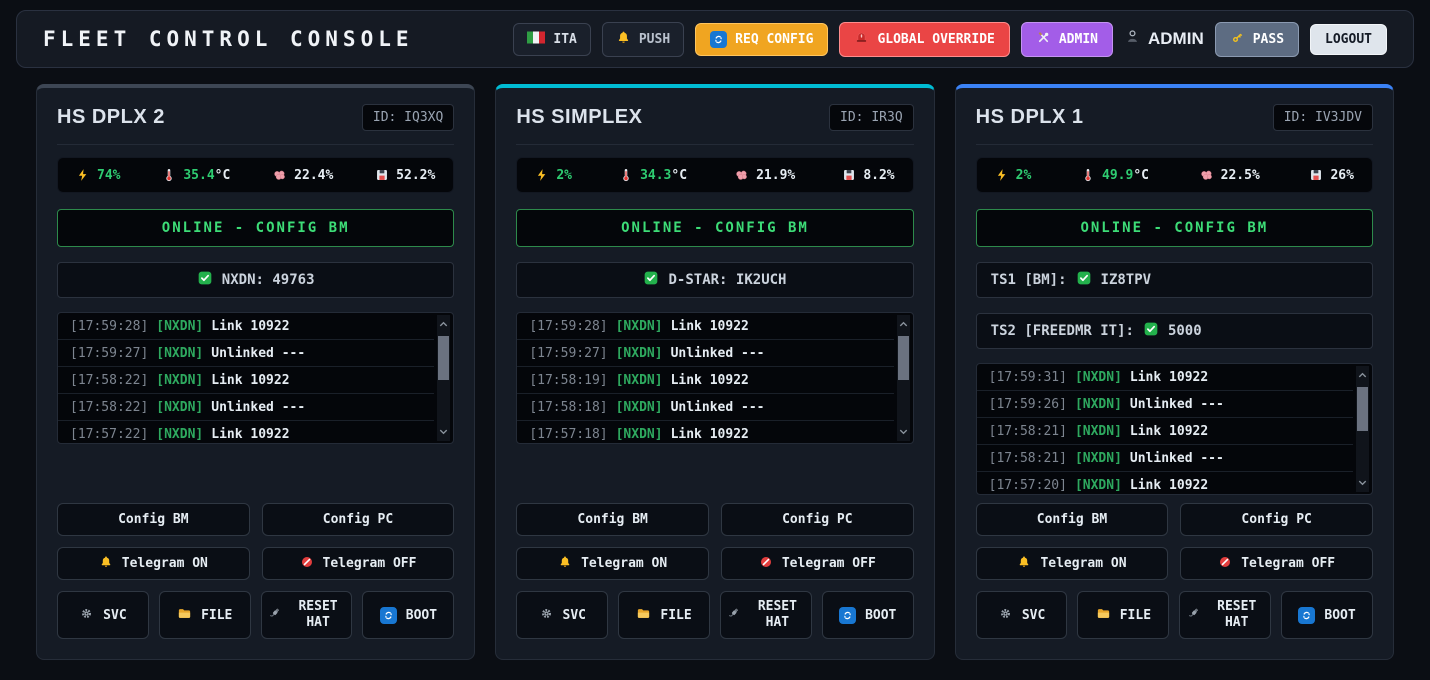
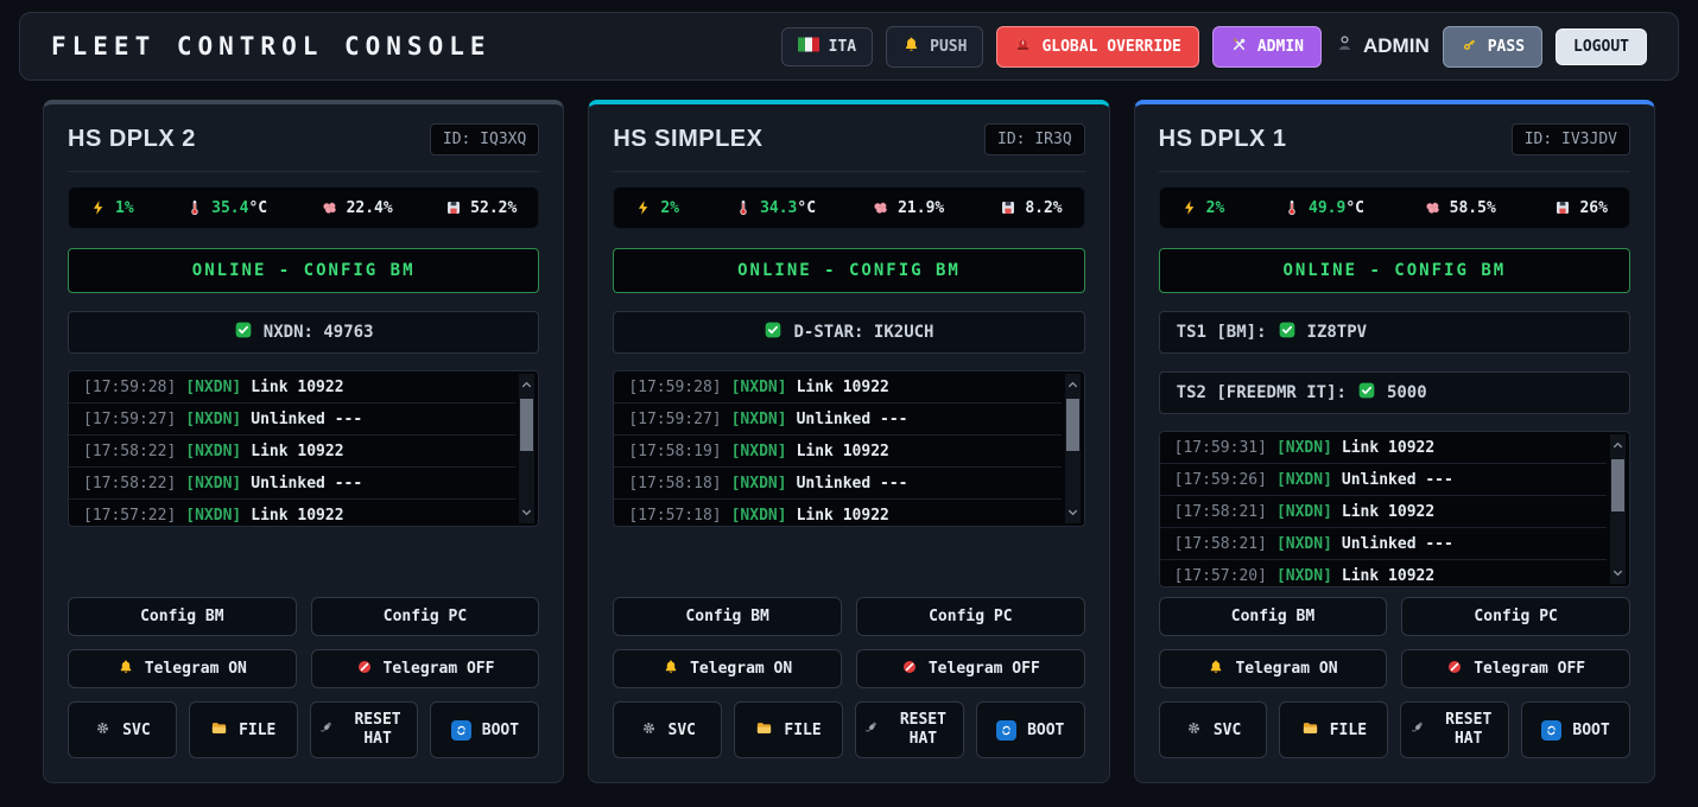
  FLEET CONTROL CONSOLE
  ITA
  PUSH
- REQ CONFIG
  GLOBAL OVERRIDE
  ADMIN
  ADMIN
  PASS
  LOGOUT
  HS DPLX 2
  ID: IQ3XQ
- 74%
+ 1%
  35.4
  °C
  22.4%
  52.2%
  ONLINE - CONFIG BM
  NXDN: 49763
  [17:59:28]
  [NXDN]
  Link 10922
  [17:59:27]
  [NXDN]
  Unlinked ---
  [17:58:22]
  [NXDN]
  Link 10922
  [17:58:22]
  [NXDN]
  Unlinked ---
  [17:57:22]
  [NXDN]
  Link 10922
  Config BM
  Config PC
  Telegram ON
  Telegram OFF
  SVC
  FILE
  RESET HAT
  BOOT
  HS SIMPLEX
  ID: IR3Q
  2%
  34.3
  °C
  21.9%
  8.2%
  ONLINE - CONFIG BM
  D-STAR: IK2UCH
  [17:59:28]
  [NXDN]
  Link 10922
  [17:59:27]
  [NXDN]
  Unlinked ---
  [17:58:19]
  [NXDN]
  Link 10922
  [17:58:18]
  [NXDN]
  Unlinked ---
  [17:57:18]
  [NXDN]
  Link 10922
  Config BM
  Config PC
  Telegram ON
  Telegram OFF
  SVC
  FILE
  RESET HAT
  BOOT
  HS DPLX 1
  ID: IV3JDV
  2%
  49.9
  °C
- 22.5%
+ 58.5%
  26%
  ONLINE - CONFIG BM
  TS1 [BM]:
  IZ8TPV
  TS2 [FREEDMR IT]:
  5000
  [17:59:31]
  [NXDN]
  Link 10922
  [17:59:26]
  [NXDN]
  Unlinked ---
  [17:58:21]
  [NXDN]
  Link 10922
  [17:58:21]
  [NXDN]
  Unlinked ---
  [17:57:20]
  [NXDN]
  Link 10922
  Config BM
  Config PC
  Telegram ON
  Telegram OFF
  SVC
  FILE
  RESET HAT
  BOOT
